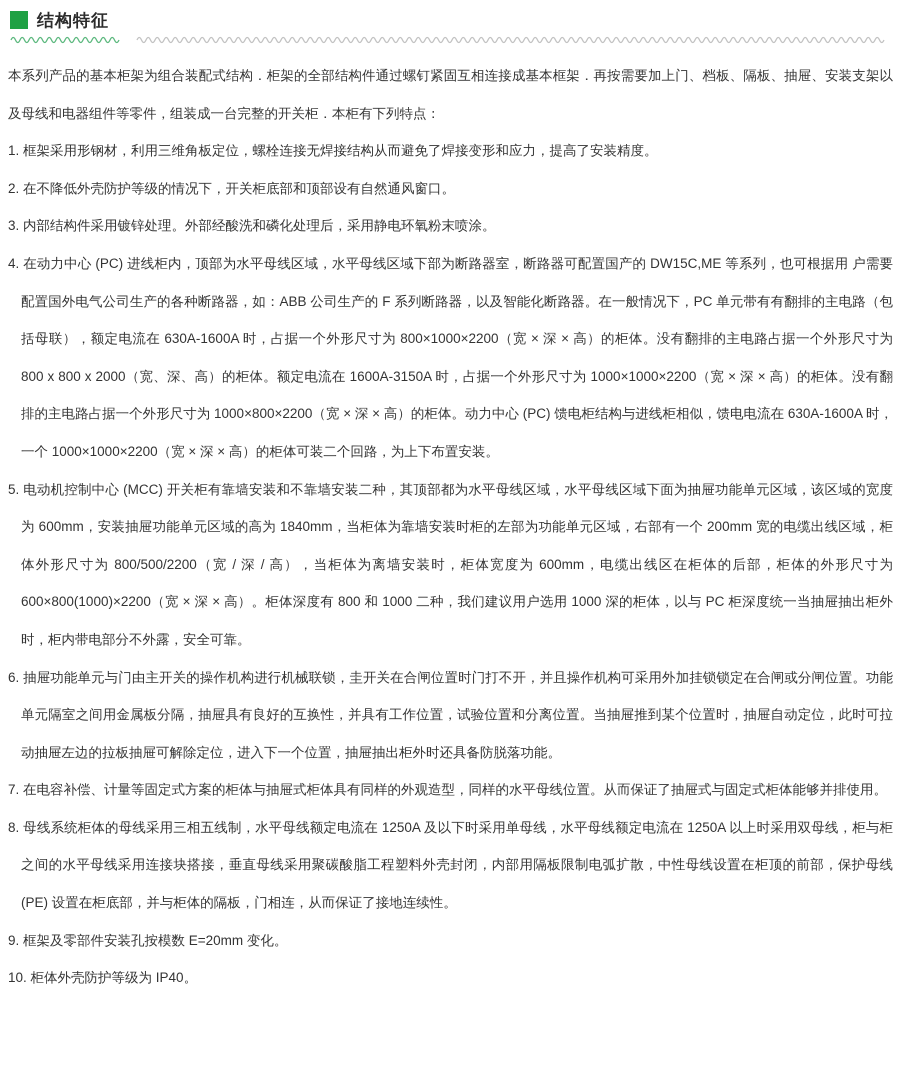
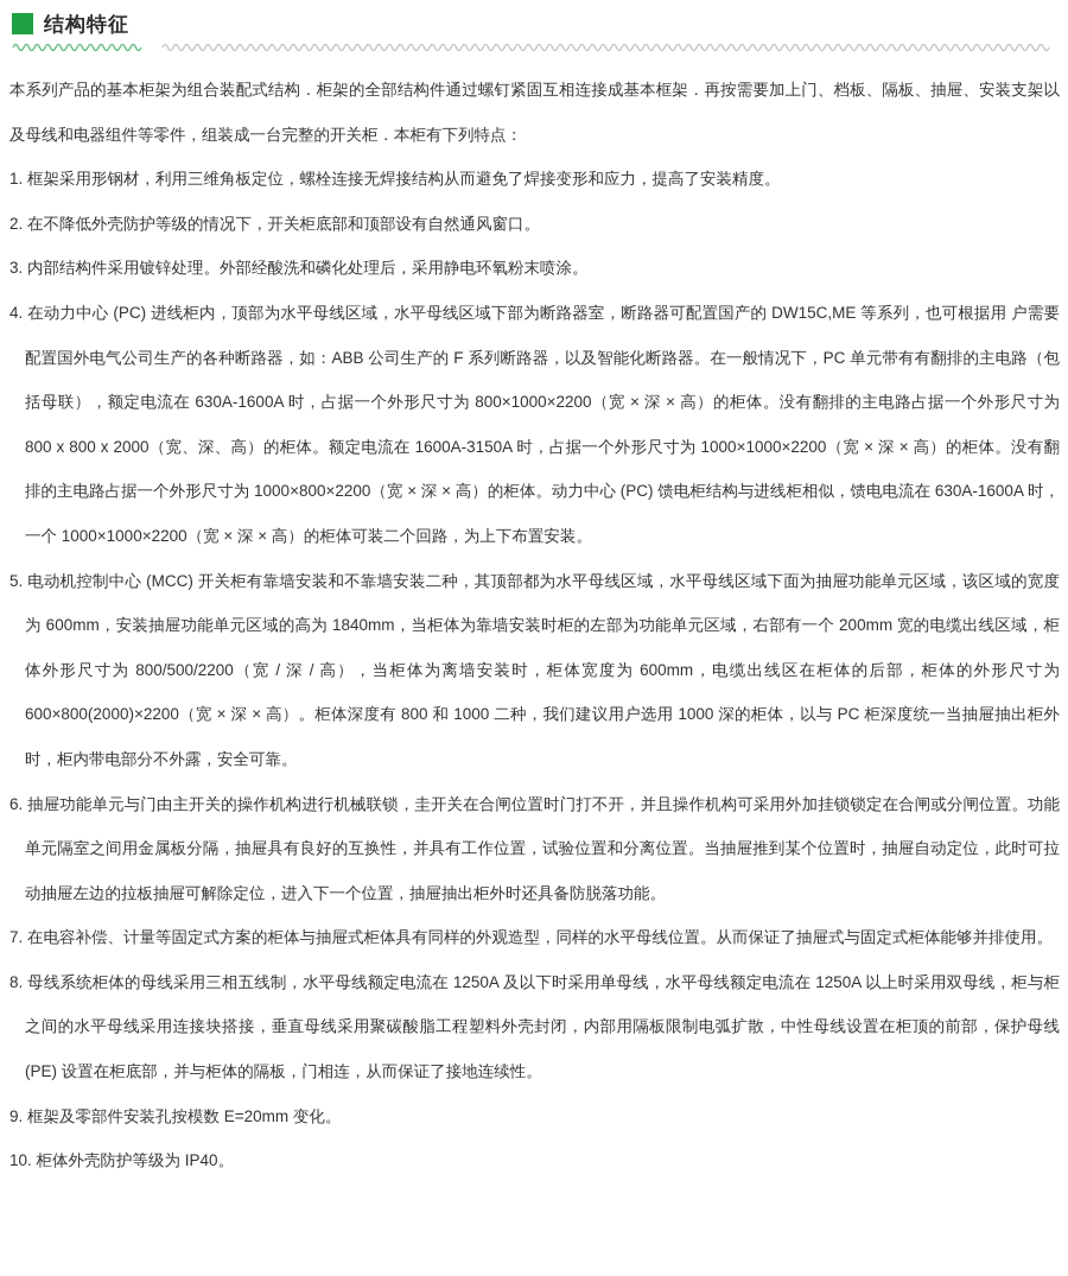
  结构特征
  本系列产品的基本柜架为组合装配式结构．柜架的全部结构件通过螺钉紧固互相连接成基本框架．再按需要加上门、档板、隔板、抽屉、安装支架以及母线和电器组件等零件，组装成一台完整的开关柜．本柜有下列特点：
  1. 框架采用形钢材，利用三维角板定位，螺栓连接无焊接结构从而避免了焊接变形和应力，提高了安装精度。
  2. 在不降低外壳防护等级的情况下，开关柜底部和顶部设有自然通风窗口。
  3. 内部结构件采用镀锌处理。外部经酸洗和磷化处理后，采用静电环氧粉末喷涂。
  4. 在动力中心 (PC) 进线柜内，顶部为水平母线区域，水平母线区域下部为断路器室，断路器可配置国产的 DW15C,ME 等系列，也可根据用 户需要配置国外电气公司生产的各种断路器，如：ABB 公司生产的 F 系列断路器，以及智能化断路器。在一般情况下，PC 单元带有有翻排的主电路（包括母联），额定电流在 630A-1600A 时，占据一个外形尺寸为 800×1000×2200（宽 × 深 × 高）的柜体。没有翻排的主电路占据一个外形尺寸为 800 x 800 x 2000（宽、深、高）的柜体。额定电流在 1600A-3150A 时，占据一个外形尺寸为 1000×1000×2200（宽 × 深 × 高）的柜体。没有翻排的主电路占据一个外形尺寸为 1000×800×2200（宽 × 深 × 高）的柜体。动力中心 (PC) 馈电柜结构与进线柜相似，馈电电流在 630A-1600A 时，一个 1000×1000×2200（宽 × 深 × 高）的柜体可装二个回路，为上下布置安装。
- 5. 电动机控制中心 (MCC) 开关柜有靠墙安装和不靠墙安装二种，其顶部都为水平母线区域，水平母线区域下面为抽屉功能单元区域，该区域的宽度为 600mm，安装抽屉功能单元区域的高为 1840mm，当柜体为靠墙安装时柜的左部为功能单元区域，右部有一个 200mm 宽的电缆出线区域，柜体外形尺寸为 800/500/2200（宽 / 深 / 高），当柜体为离墙安装时，柜体宽度为 600mm，电缆出线区在柜体的后部，柜体的外形尺寸为 600×800(1000)×2200（宽 × 深 × 高）。柜体深度有 800 和 1000 二种，我们建议用户选用 1000 深的柜体，以与 PC 柜深度统一当抽屉抽出柜外时，柜内带电部分不外露，安全可靠。
+ 5. 电动机控制中心 (MCC) 开关柜有靠墙安装和不靠墙安装二种，其顶部都为水平母线区域，水平母线区域下面为抽屉功能单元区域，该区域的宽度为 600mm，安装抽屉功能单元区域的高为 1840mm，当柜体为靠墙安装时柜的左部为功能单元区域，右部有一个 200mm 宽的电缆出线区域，柜体外形尺寸为 800/500/2200（宽 / 深 / 高），当柜体为离墙安装时，柜体宽度为 600mm，电缆出线区在柜体的后部，柜体的外形尺寸为 600×800(2000)×2200（宽 × 深 × 高）。柜体深度有 800 和 1000 二种，我们建议用户选用 1000 深的柜体，以与 PC 柜深度统一当抽屉抽出柜外时，柜内带电部分不外露，安全可靠。
  6. 抽屉功能单元与门由主开关的操作机构进行机械联锁，圭开关在合闸位置时门打不开，并且操作机构可采用外加挂锁锁定在合闸或分闸位置。功能单元隔室之间用金属板分隔，抽屉具有良好的互换性，并具有工作位置，试验位置和分离位置。当抽屉推到某个位置时，抽屉自动定位，此时可拉动抽屉左边的拉板抽屉可解除定位，进入下一个位置，抽屉抽出柜外时还具备防脱落功能。
  7. 在电容补偿、计量等固定式方案的柜体与抽屉式柜体具有同样的外观造型，同样的水平母线位置。从而保证了抽屉式与固定式柜体能够并排使用。
  8. 母线系统柜体的母线采用三相五线制，水平母线额定电流在 1250A 及以下时采用单母线，水平母线额定电流在 1250A 以上时采用双母线，柜与柜之间的水平母线采用连接块搭接，垂直母线采用聚碳酸脂工程塑料外壳封闭，内部用隔板限制电弧扩散，中性母线设置在柜顶的前部，保护母线 (PE) 设置在柜底部，并与柜体的隔板，门相连，从而保证了接地连续性。
  9. 框架及零部件安装孔按模数 E=20mm 变化。
  10. 柜体外壳防护等级为 IP40。
